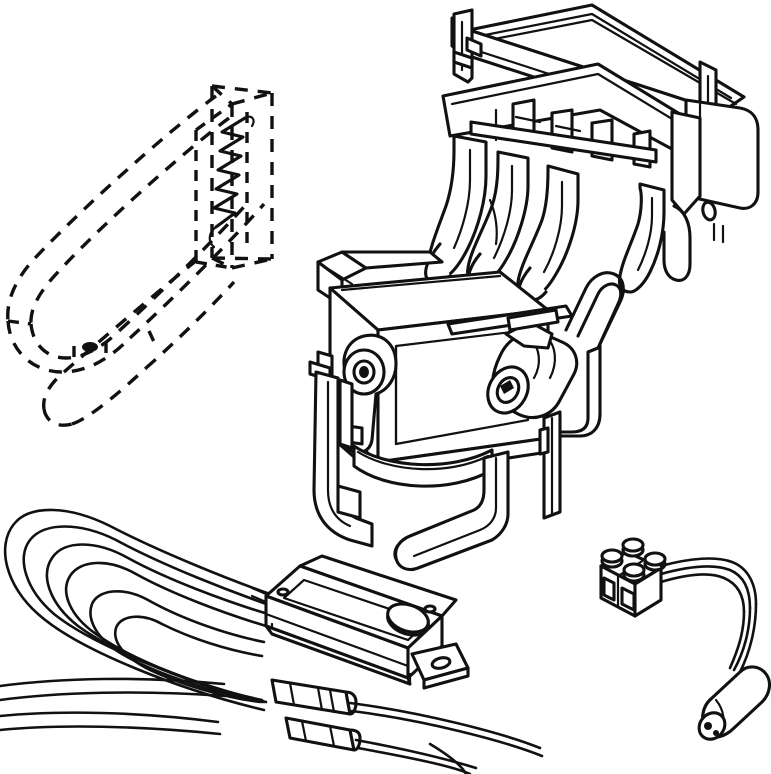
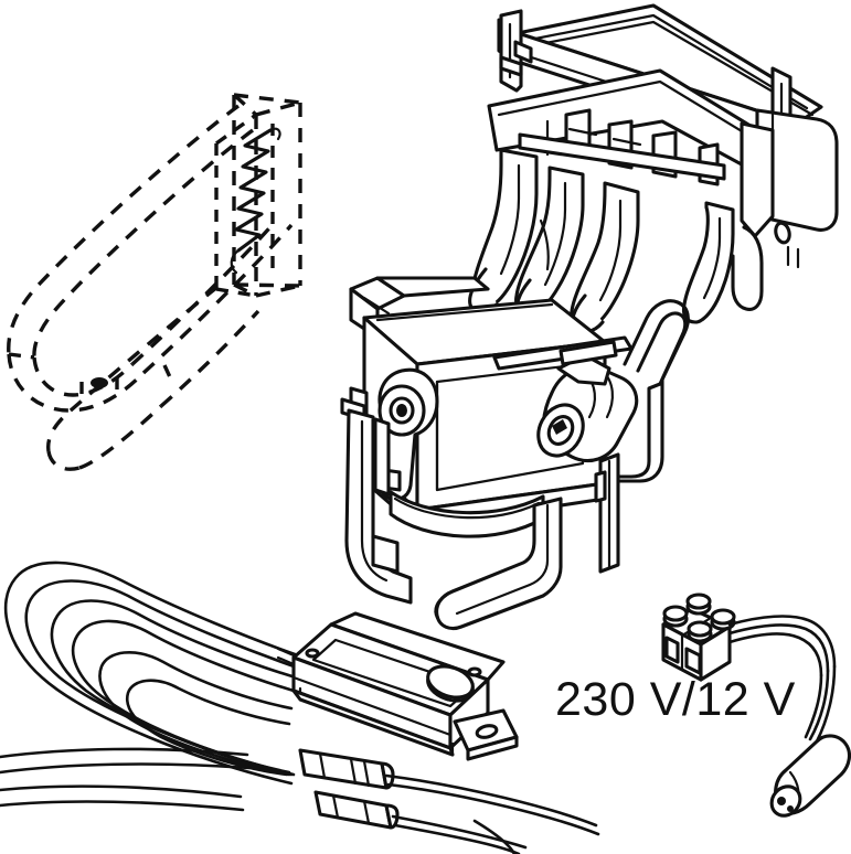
+ 230 V/12 V
